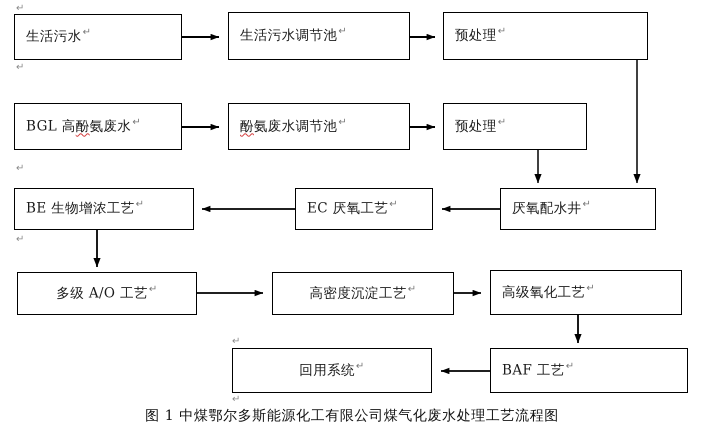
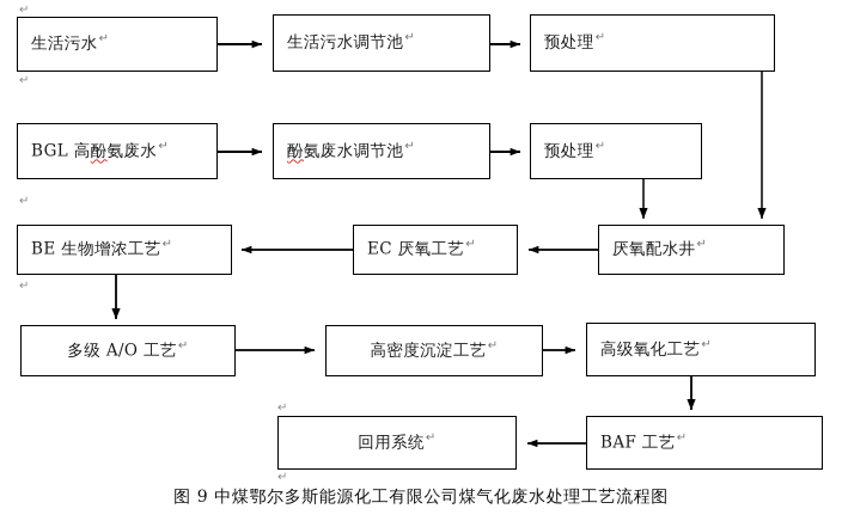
  生活污水↵
  生活污水调节池↵
  预处理↵
  BGL 高酚氨废水↵
  酚氨废水调节池↵
  预处理↵
  BE 生物增浓工艺↵
  EC 厌氧工艺↵
  厌氧配水井↵
  多级 A/O 工艺↵
  高密度沉淀工艺↵
  高级氧化工艺↵
  回用系统↵
  BAF 工艺↵
  ↵
  ↵
  ↵
  ↵
  ↵
  ↵
- 图 1 中煤鄂尔多斯能源化工有限公司煤气化废水处理工艺流程图
+ 图 9 中煤鄂尔多斯能源化工有限公司煤气化废水处理工艺流程图
